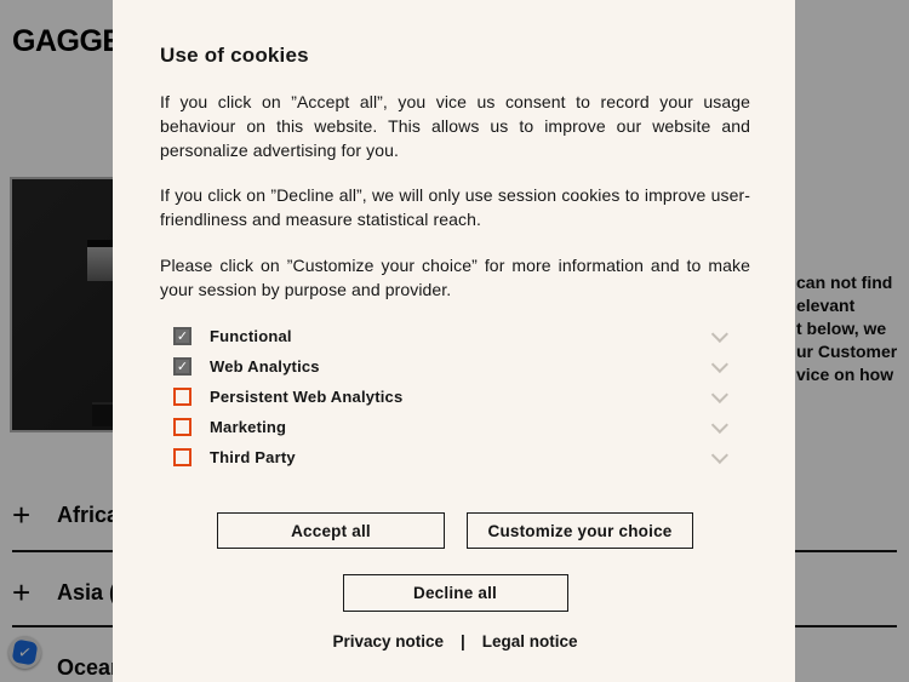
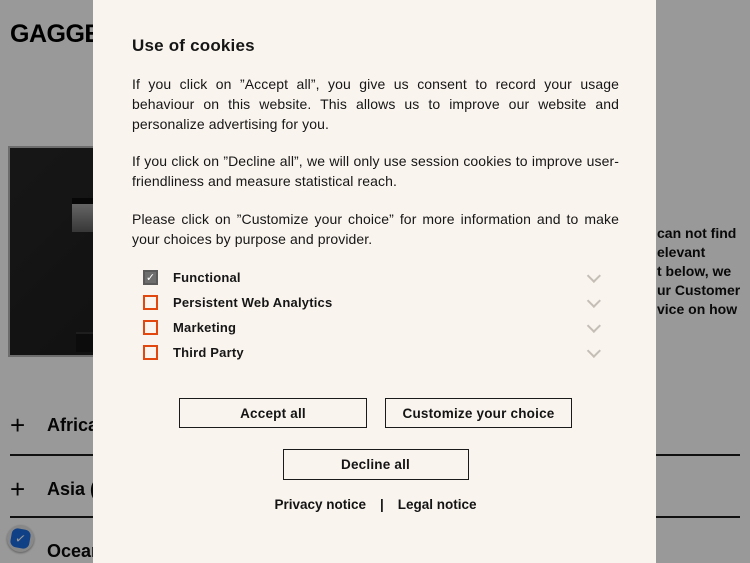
  can not find
  elevant
  t below, we
  ur Customer
  vice on how
  +
  Afric
  +
  Asia
  Use of cookies
- If you click on ”Accept all”, you vice us consent to record your usage behaviour on this website. This allows us to improve our website and personalize advertising for you.
+ If you click on ”Accept all”, you give us consent to record your usage behaviour on this website. This allows us to improve our website and personalize advertising for you.
  If you click on ”Decline all”, we will only use session cookies to improve user-friendliness and measure statistical reach.
- Please click on ”Customize your choice” for more information and to make your session by purpose and provider.
+ Please click on ”Customize your choice” for more information and to make your choices by purpose and provider.
  Functional
- Web Analytics
  Persistent Web Analytics
  Marketing
  Third Party
  Accept all
  Customize your choice
  Decline all
  Privacy notice
  |
  Legal notice
